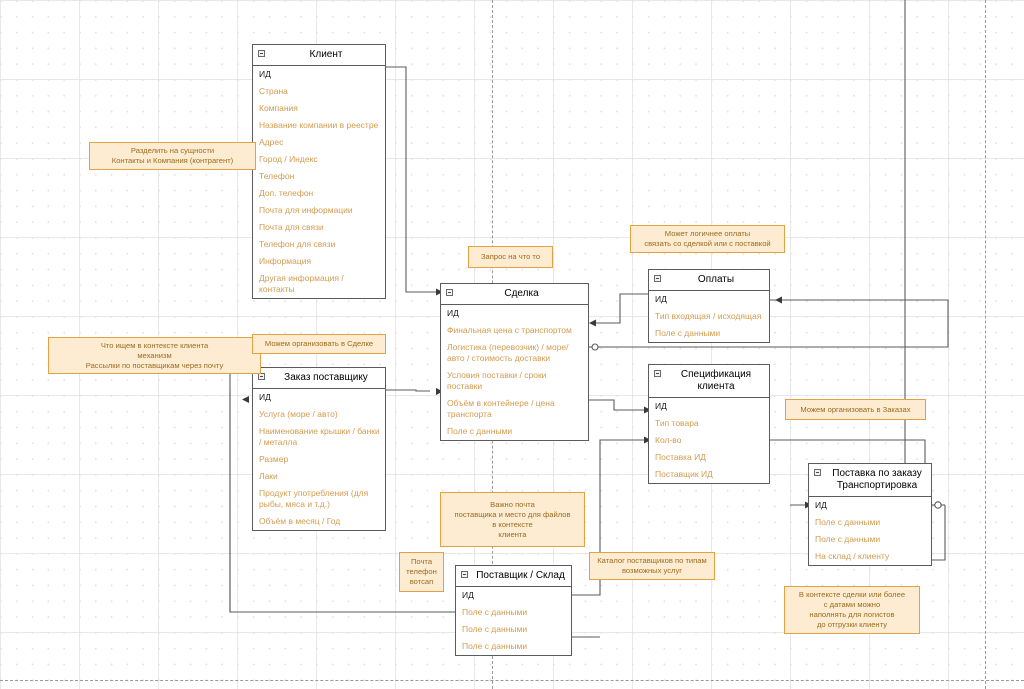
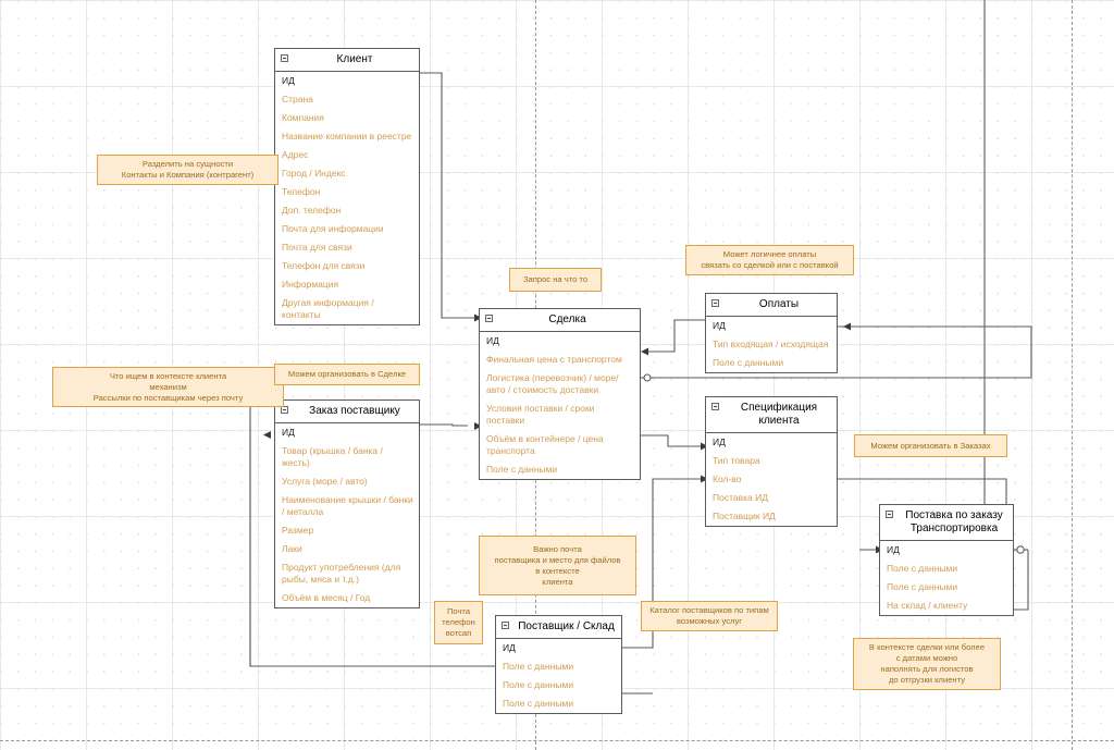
  Клиент
  ИД
  Страна
  Компания
  Название компании в реестре
  Адрес
  Город / Индекс
  Телефон
  Доп. телефон
  Почта для информации
  Почта для связи
  Телефон для связи
  Информация
  Другая информация / контакты
  Заказ поставщику
  ИД
+ Товар (крышка / банка / жесть)
  Услуга (море / авто)
  Наименование крышки / банки / металла
  Размер
  Лаки
  Продукт употребления (для рыбы, мяса и т.д.)
  Объём в месяц / Год
  Сделка
  ИД
  Финальная цена с транспортом
  Логистика (перевозчик) / море/ авто / стоимость доставки
  Условия поставки / сроки поставки
  Объём в контейнере / цена транспорта
  Поле с данными
  Оплаты
  ИД
  Тип входящая / исходящая
  Поле с данными
  Спецификация клиента
  ИД
  Тип товара
  Кол-во
  Поставка ИД
  Поставщик ИД
  Поставка по заказу
  Транспортировка
  ИД
  Поле с данными
  Поле с данными
  На склад / клиенту
  Поставщик / Склад
  ИД
  Поле с данными
  Поле с данными
  Поле с данными
  Разделить на сущности
  Контакты и Компания (контрагент)
  Что ищем в контексте клиента
  механизм
  Рассылки по поставщикам через почту
  Можем организовать в Сделке
  Запрос на что то
  Может логичнее оплаты
  связать со сделкой или с поставкой
  Можем организовать в Заказах
  Важно почта
  поставщика и место для файлов
  в контексте
  клиента
  Почта
  телефон
  вотсап
  Каталог поставщиков по типам
  возможных услуг
  В контексте сделки или более
  с датами можно
  наполнять для логистов
  до отгрузки клиенту
